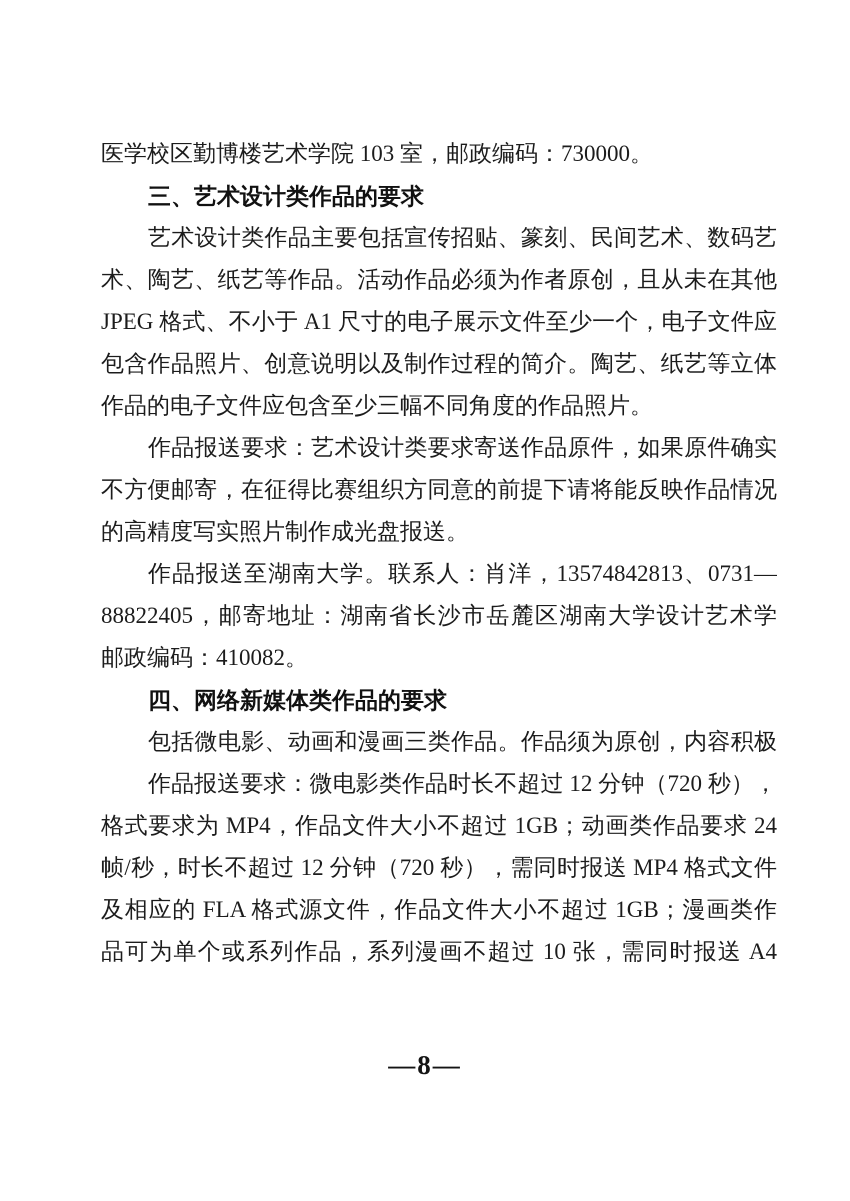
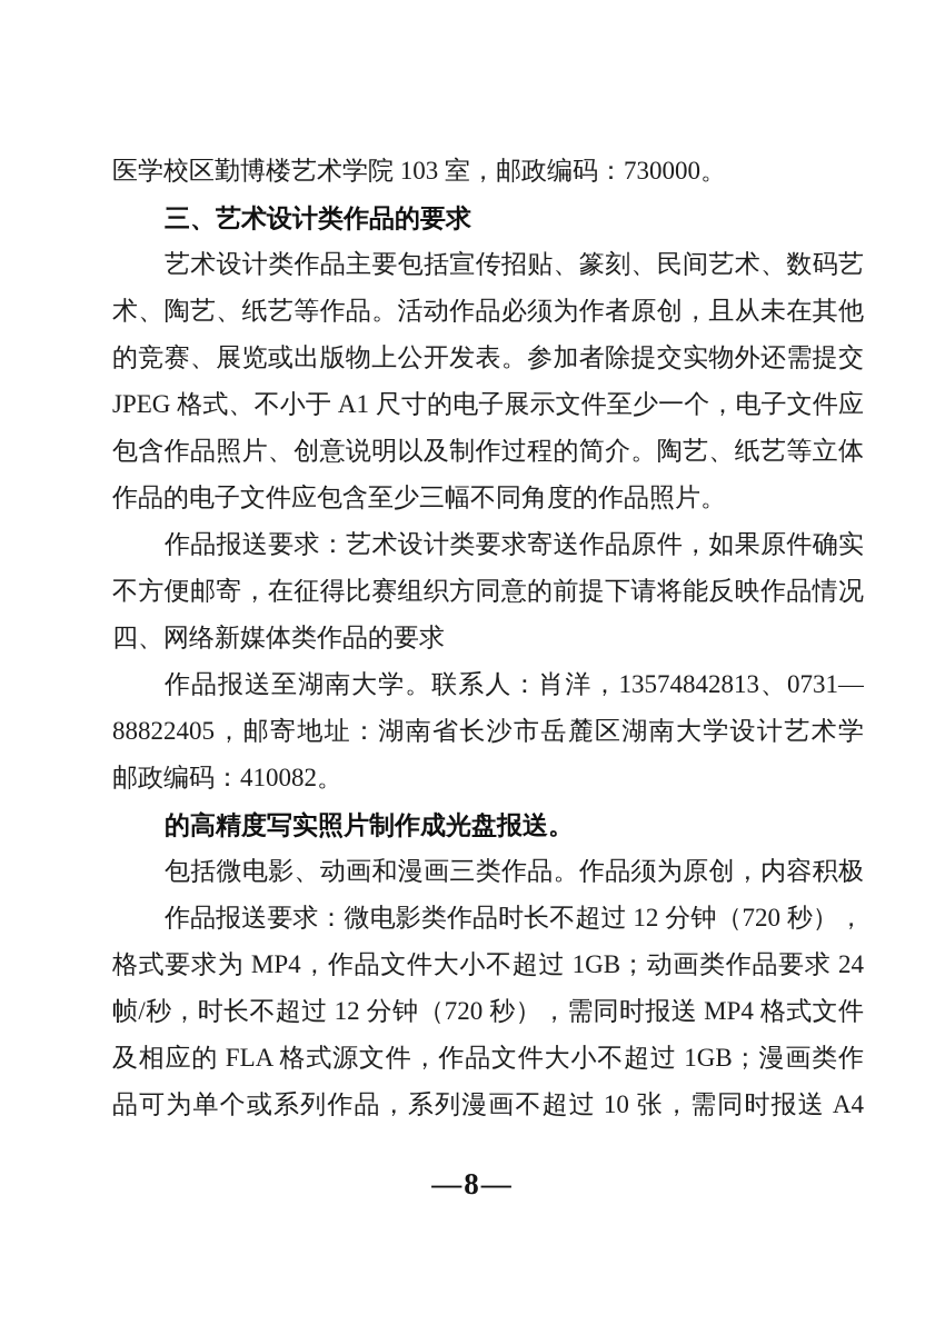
  医学校区勤博楼艺术学院 103 室，邮政编码：730000。
  三、艺术设计类作品的要求
  艺术设计类作品主要包括宣传招贴、篆刻、民间艺术、数码艺
  术、陶艺、纸艺等作品。活动作品必须为作者原创，且从未在其他
+ 的竞赛、展览或出版物上公开发表。参加者除提交实物外还需提交
  JPEG 格式、不小于 A1 尺寸的电子展示文件至少一个，电子文件应
  包含作品照片、创意说明以及制作过程的简介。陶艺、纸艺等立体
  作品的电子文件应包含至少三幅不同角度的作品照片。
  作品报送要求：艺术设计类要求寄送作品原件，如果原件确实
  不方便邮寄，在征得比赛组织方同意的前提下请将能反映作品情况
- 的高精度写实照片制作成光盘报送。
+ 四、网络新媒体类作品的要求
  作品报送至湖南大学。联系人：肖洋，13574842813、0731—
  88822405，邮寄地址：湖南省长沙市岳麓区湖南大学设计艺术学
  邮政编码：410082。
- 四、网络新媒体类作品的要求
+ 的高精度写实照片制作成光盘报送。
  包括微电影、动画和漫画三类作品。作品须为原创，内容积极
  作品报送要求：微电影类作品时长不超过 12 分钟（720 秒），
  格式要求为 MP4，作品文件大小不超过 1GB；动画类作品要求 24
  帧/秒，时长不超过 12 分钟（720 秒），需同时报送 MP4 格式文件
  及相应的 FLA 格式源文件，作品文件大小不超过 1GB；漫画类作
  品可为单个或系列作品，系列漫画不超过 10 张，需同时报送 A4
  —8—
